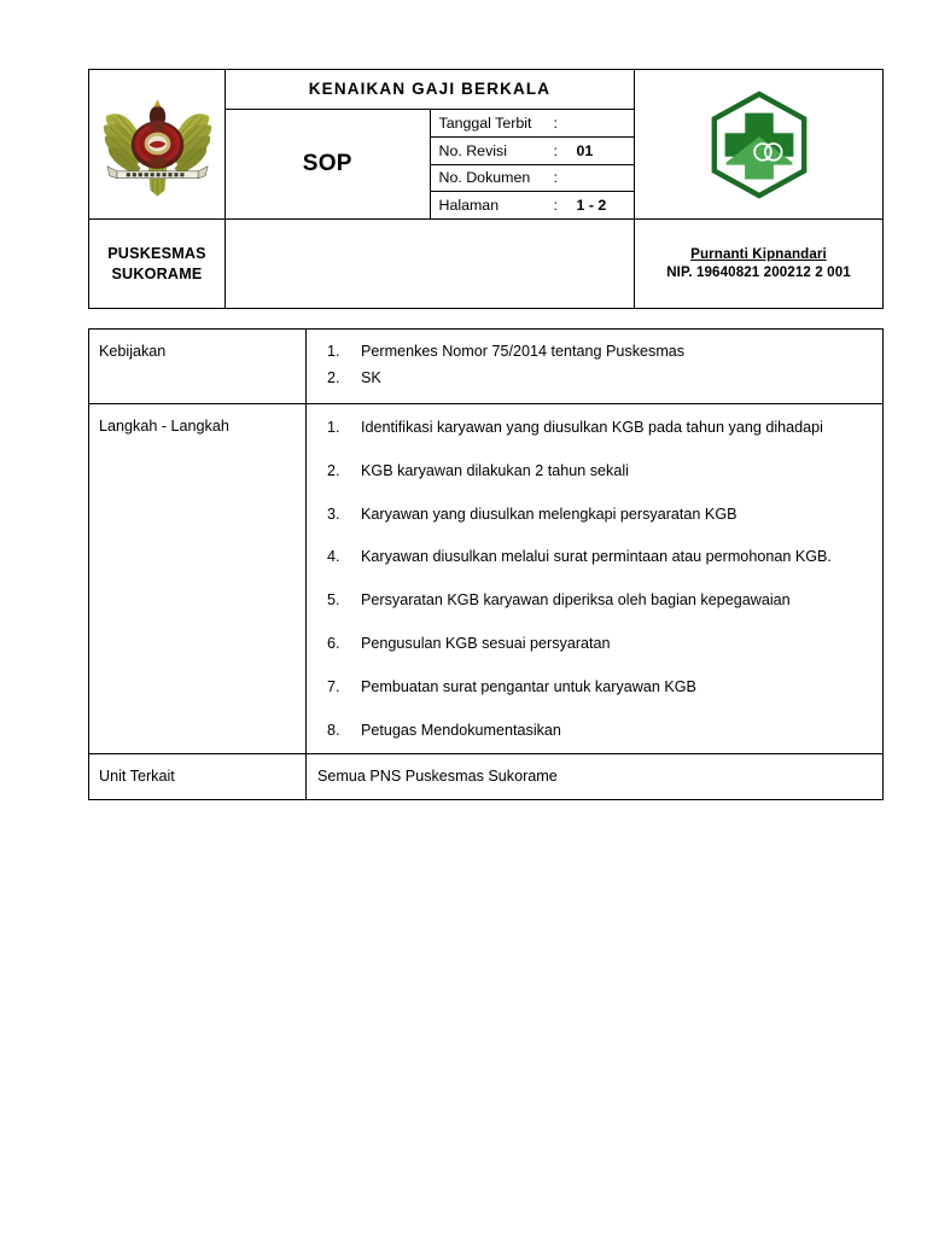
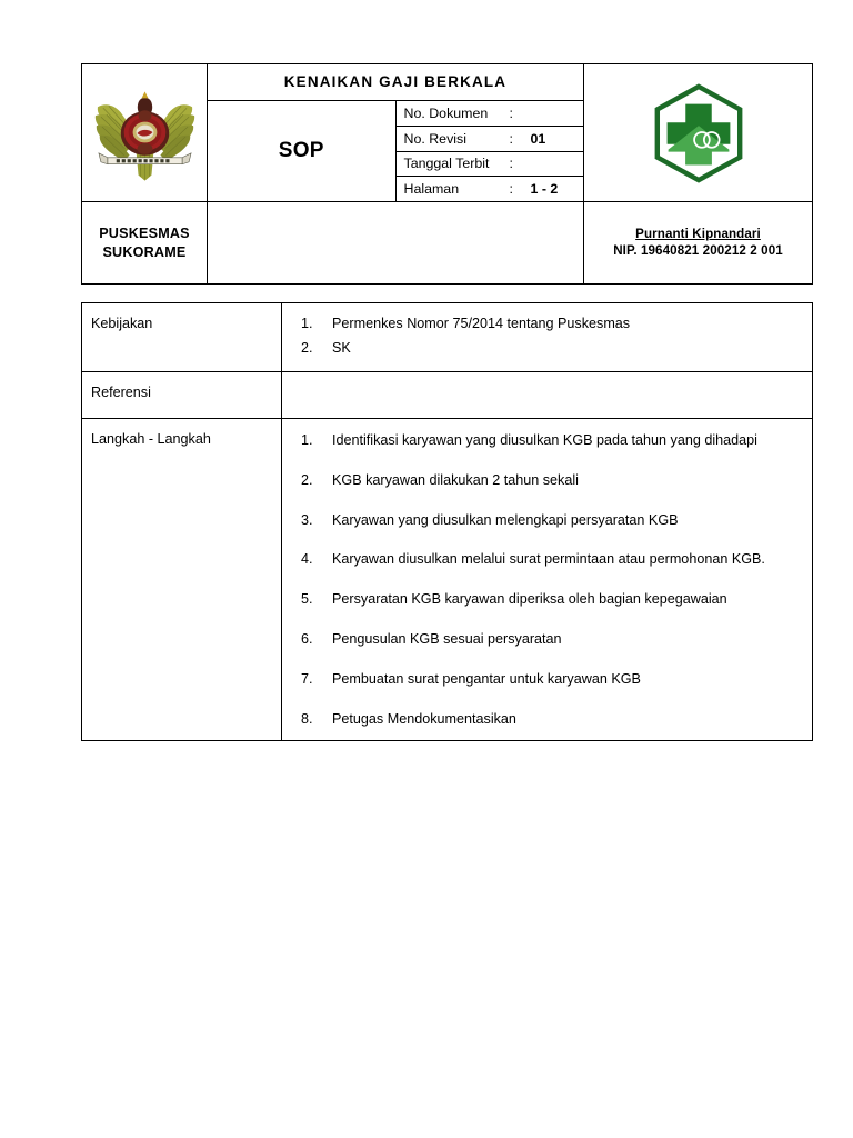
  	KENAIKAN GAJI BERKALA
  SOP
- Tanggal Terbit	:
+ No. Dokumen	:
  No. Revisi	:	01
- No. Dokumen	:
+ Tanggal Terbit	:
  Halaman	:	1 - 2
  PUSKESMAS SUKORAME		Purnanti Kipnandari NIP. 19640821 200212 2 001
  Kebijakan	1. Permenkes Nomor 75/2014 tentang Puskesmas 2. SK
+ Referensi
  Langkah - Langkah	1. Identifikasi karyawan yang diusulkan KGB pada tahun yang dihadapi 2. KGB karyawan dilakukan 2 tahun sekali 3. Karyawan yang diusulkan melengkapi persyaratan KGB 4. Karyawan diusulkan melalui surat permintaan atau permohonan KGB. 5. Persyaratan KGB karyawan diperiksa oleh bagian kepegawaian 6. Pengusulan KGB sesuai persyaratan 7. Pembuatan surat pengantar untuk karyawan KGB 8. Petugas Mendokumentasikan
- Unit Terkait	Semua PNS Puskesmas Sukorame
